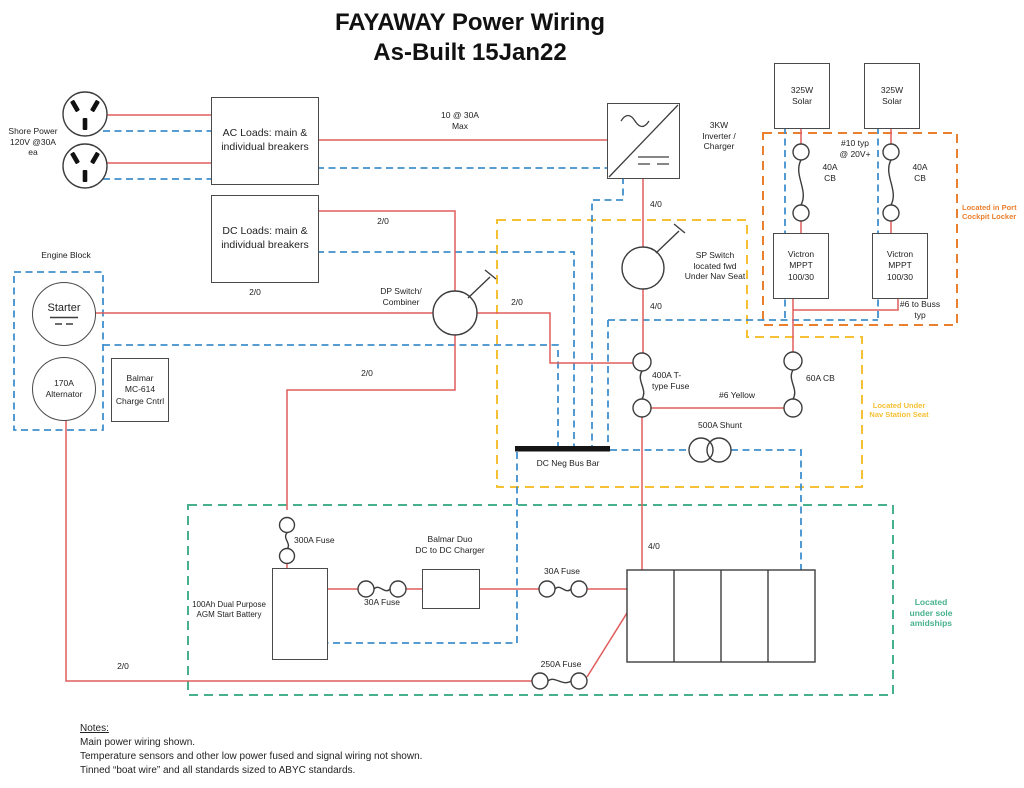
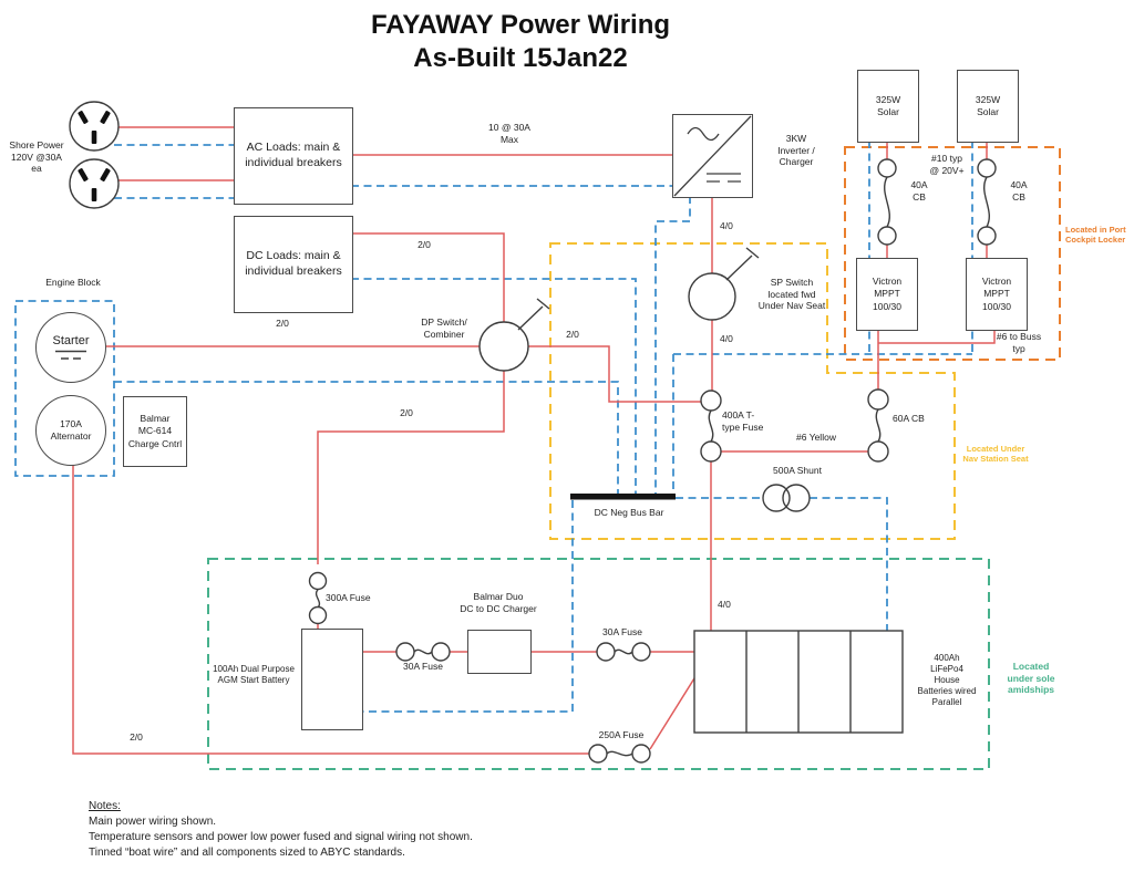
  FAYAWAY Power Wiring
  As-Built 15Jan22
  AC Loads: main &
  individual breakers
  DC Loads: main &
  individual breakers
  325W
  Solar
  325W
  Solar
  Victron
  MPPT
  100/30
  Victron
  MPPT
  100/30
  Balmar
  MC-614
  Charge Cntrl
  Starter
  170A
  Alternator
  Shore Power
  120V @30A
  ea
  10 @ 30A
  Max
  3KW
  Inverter /
  Charger
  #10 typ
  @ 20V+
  40A
  CB
  40A
  CB
  #6 to Buss
  typ
  Engine Block
  DP Switch/
  Combiner
  SP Switch
  located fwd
  Under Nav Seat
  400A T-
  type Fuse
  60A CB
  #6 Yellow
  500A Shunt
  DC Neg Bus Bar
  300A Fuse
  Balmar Duo
  DC to DC Charger
  30A Fuse
  30A Fuse
  100Ah Dual Purpose
  AGM Start Battery
+ 400Ah
+ LiFePo4
+ House
+ Batteries wired
+ Parallel
  250A Fuse
  2/0
  2/0
  2/0
  2/0
  2/0
  4/0
  4/0
  4/0
  Located in Port
  Cockpit Locker
  Located Under
  Nav Station Seat
  Located
  under sole
  amidships
  Notes:
  Main power wiring shown.
- Temperature sensors and other low power fused and signal wiring not shown.
+ Temperature sensors and power low power fused and signal wiring not shown.
- Tinned “boat wire” and all standards sized to ABYC standards.
+ Tinned “boat wire” and all components sized to ABYC standards.
